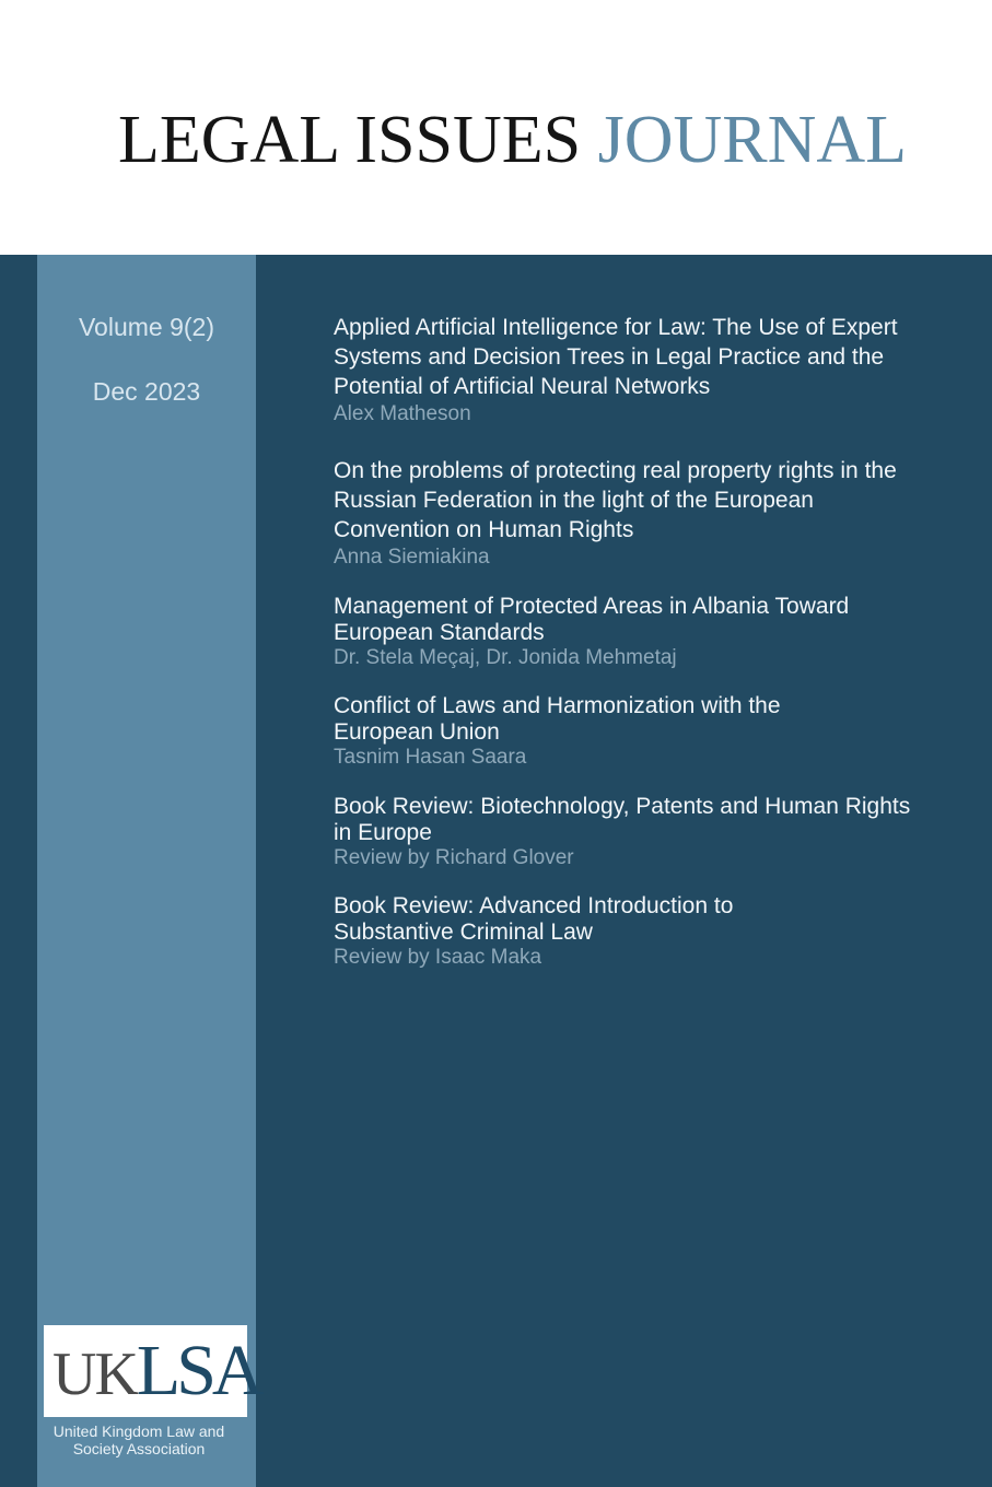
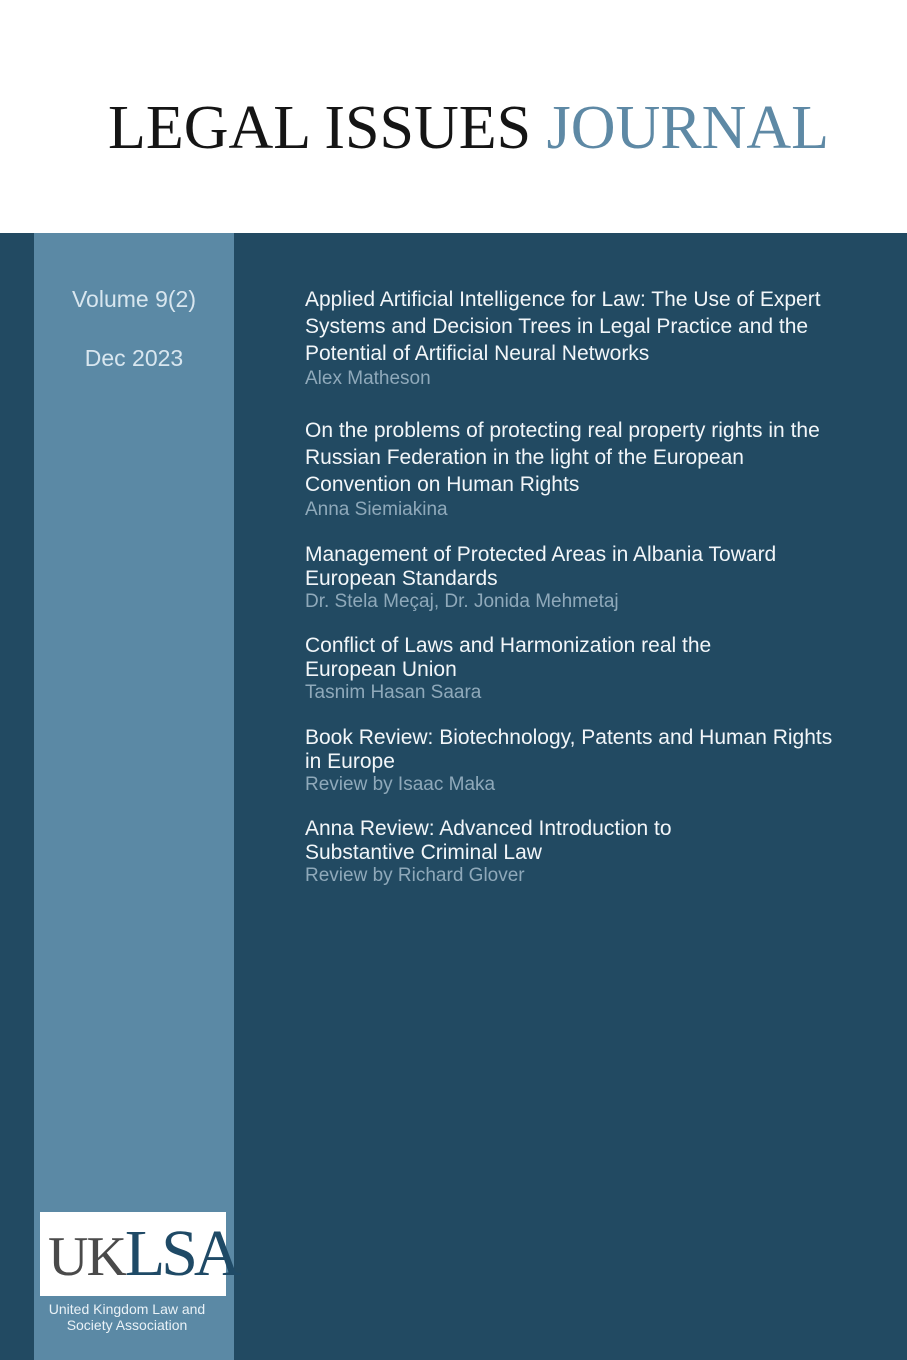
  LEGAL ISSUES JOURNAL
  Volume 9(2)
  Dec 2023
  UKLSA
  United Kingdom Law and
  Society Association
  Applied Artificial Intelligence for Law: The Use of Expert Systems and Decision Trees in Legal Practice and the Potential of Artificial Neural Networks
  Alex Matheson
  On the problems of protecting real property rights in the Russian Federation in the light of the European Convention on Human Rights
  Anna Siemiakina
  Management of Protected Areas in Albania Toward European Standards
  Dr. Stela Meçaj, Dr. Jonida Mehmetaj
- Conflict of Laws and Harmonization with the European Union
+ Conflict of Laws and Harmonization real the European Union
  Tasnim Hasan Saara
  Book Review: Biotechnology, Patents and Human Rights in Europe
- Review by Richard Glover
+ Review by Isaac Maka
- Book Review: Advanced Introduction to Substantive Criminal Law
+ Anna Review: Advanced Introduction to Substantive Criminal Law
- Review by Isaac Maka
+ Review by Richard Glover
